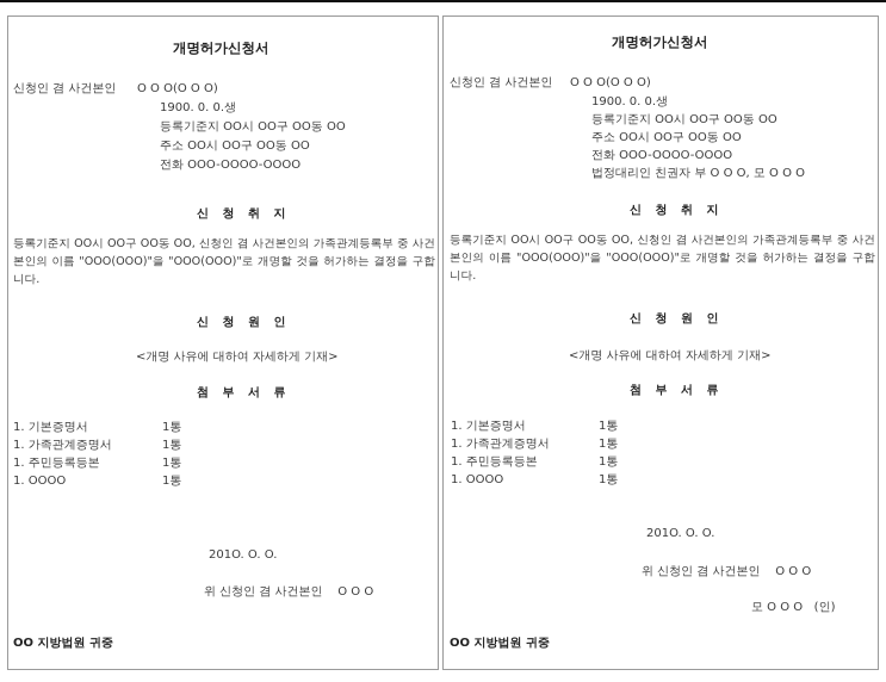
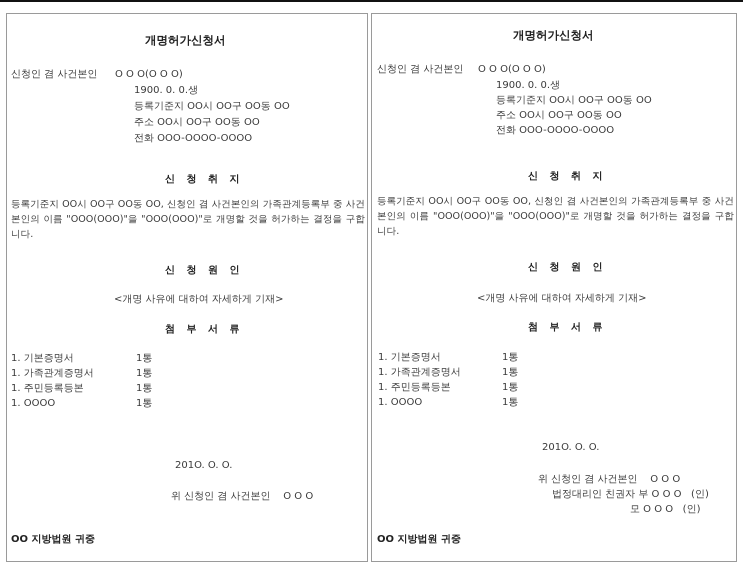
  개명허가신청서
  신청인 겸 사건본인
  O O O(O O O)
  1900. 0. 0.생
  등록기준지 OO시 OO구 OO동 OO
  주소 OO시 OO구 OO동 OO
  전화 OOO-OOOO-OOOO
  신 청 취 지
  등록기준지 OO시 OO구 OO동 OO, 신청인 겸 사건본인의 가족관계등록부 중 사건본인의 이름 "OOO(OOO)"을 "OOO(OOO)"로 개명할 것을 허가하는 결정을 구합니다.
  신 청 원 인
  <개명 사유에 대하여 자세하게 기재>
  첨 부 서 류
  1. 기본증명서
  1통
  1. 가족관계증명서
  1통
  1. 주민등록등본
  1통
  1. OOOO
  1통
  201O. O. O.
  위 신청인 겸 사건본인 O O O
  OO 지방법원 귀중
  개명허가신청서
  신청인 겸 사건본인
  O O O(O O O)
  1900. 0. 0.생
  등록기준지 OO시 OO구 OO동 OO
  주소 OO시 OO구 OO동 OO
  전화 OOO-OOOO-OOOO
- 법정대리인 친권자 부 O O O, 모 O O O
  신 청 취 지
  등록기준지 OO시 OO구 OO동 OO, 신청인 겸 사건본인의 가족관계등록부 중 사건본인의 이름 "OOO(OOO)"을 "OOO(OOO)"로 개명할 것을 허가하는 결정을 구합니다.
  신 청 원 인
  <개명 사유에 대하여 자세하게 기재>
  첨 부 서 류
  1. 기본증명서
  1통
  1. 가족관계증명서
  1통
  1. 주민등록등본
  1통
  1. OOOO
  1통
  201O. O. O.
  위 신청인 겸 사건본인 O O O
+ 법정대리인 친권자 부 O O O (인)
  모 O O O (인)
  OO 지방법원 귀중
